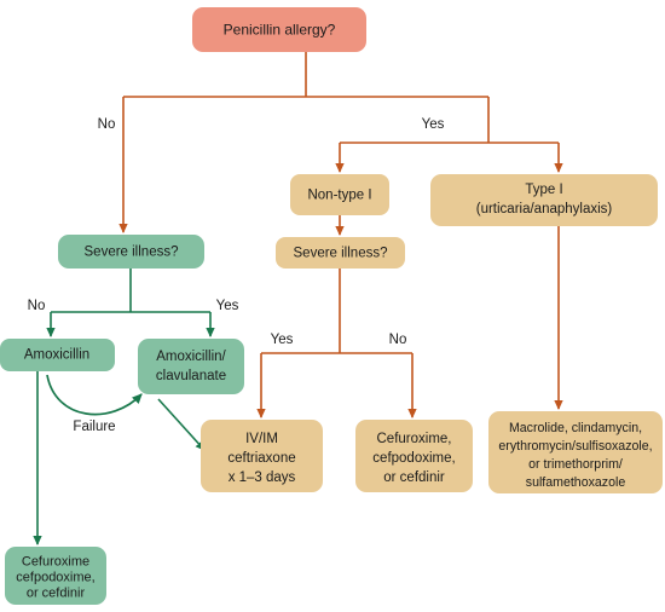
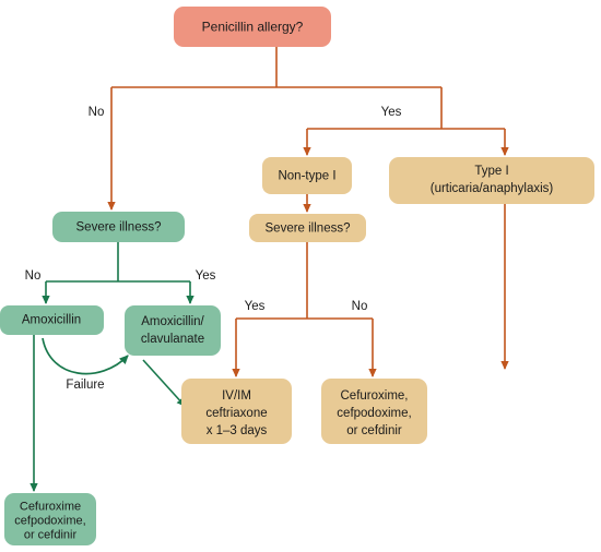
  No
  Yes
  No
  Yes
  Yes
  No
  Failure
  Penicillin allergy?
  Non-type I
  Type I
  (urticaria/anaphylaxis)
  Severe illness?
  Severe illness?
  Amoxicillin
  Amoxicillin/
  clavulanate
  Cefuroxime
  cefpodoxime,
  or cefdinir
  IV/IM
  ceftriaxone
  x 1–3 days
  Cefuroxime,
  cefpodoxime,
  or cefdinir
- Macrolide, clindamycin,
- erythromycin/sulfisoxazole,
- or trimethorprim/
- sulfamethoxazole
